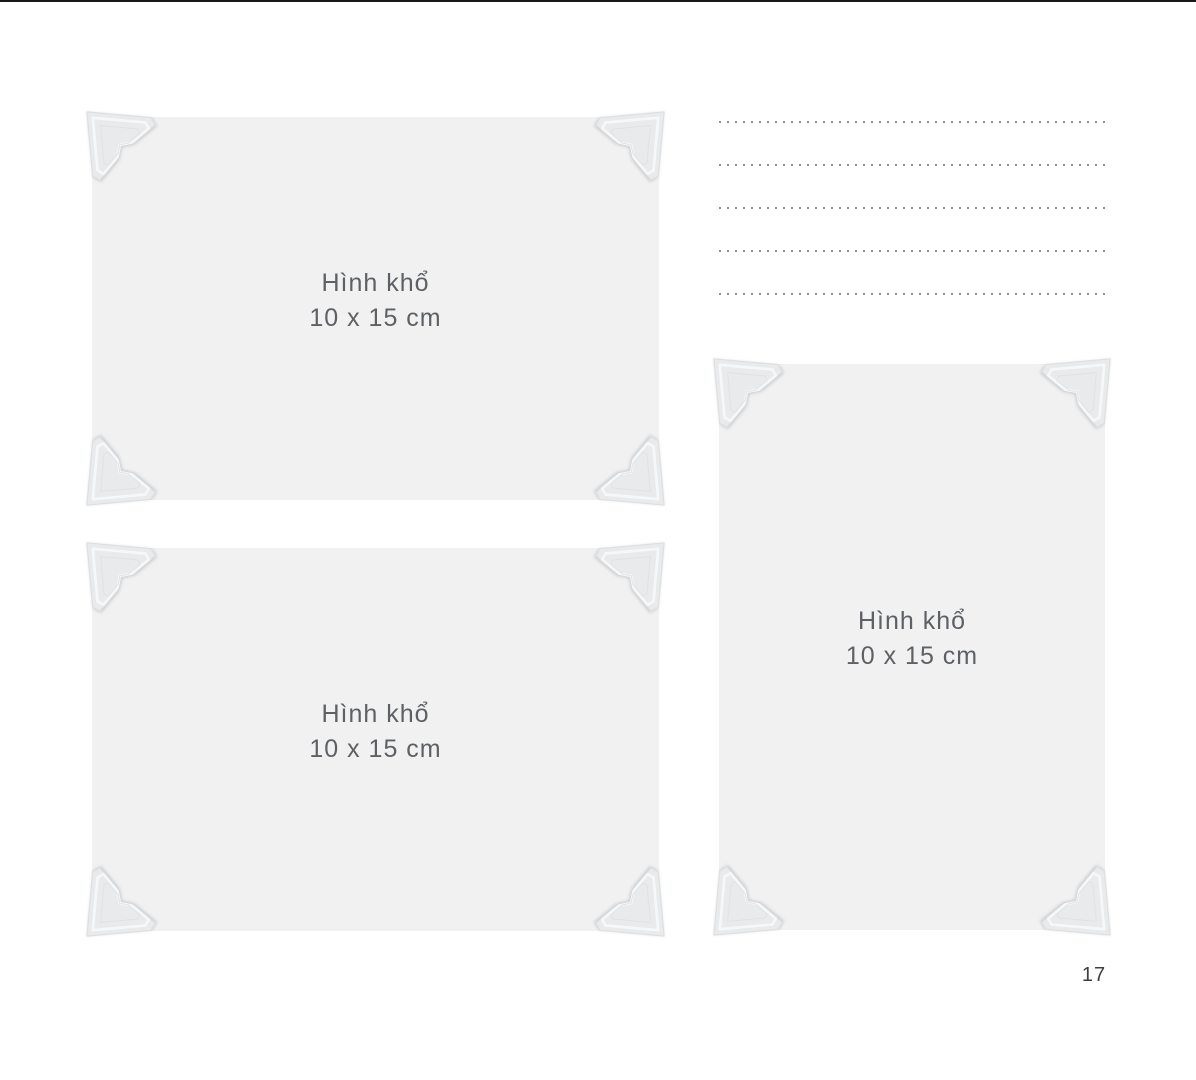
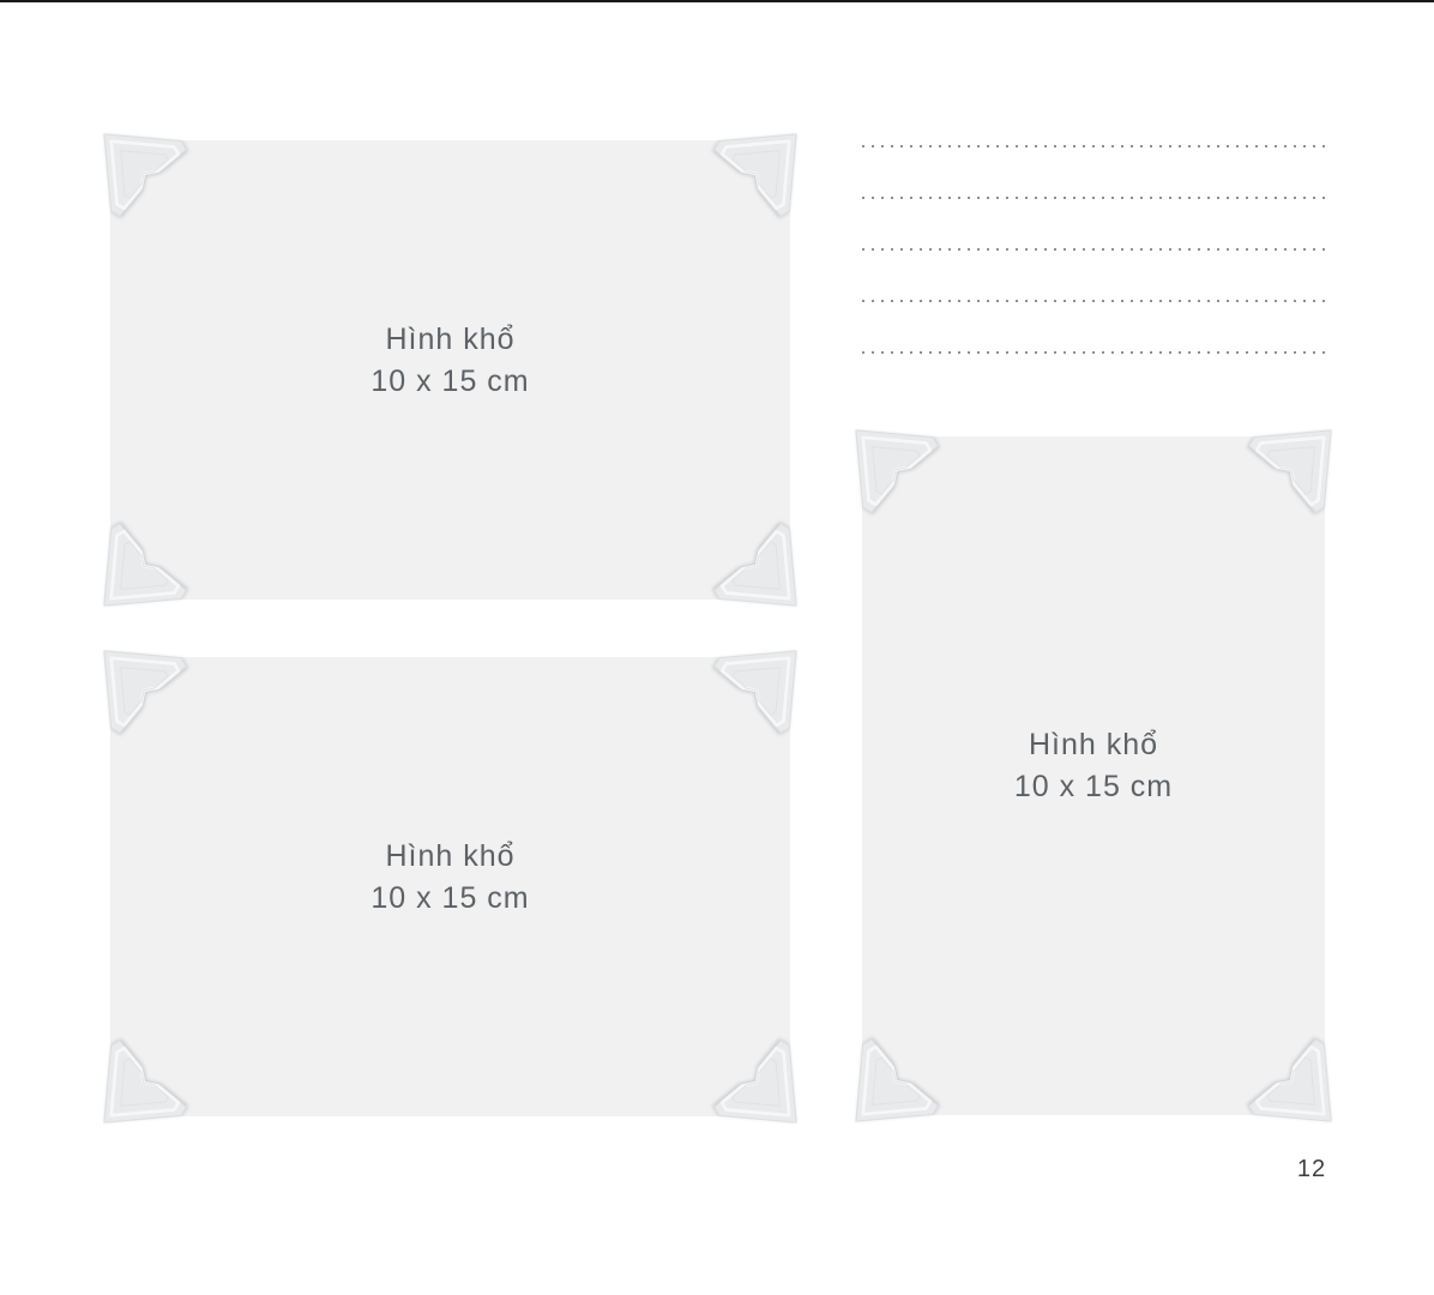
  Hình khổ
  10 x 15 cm
  Hình khổ
  10 x 15 cm
  Hình khổ
  10 x 15 cm
- 17
+ 12
